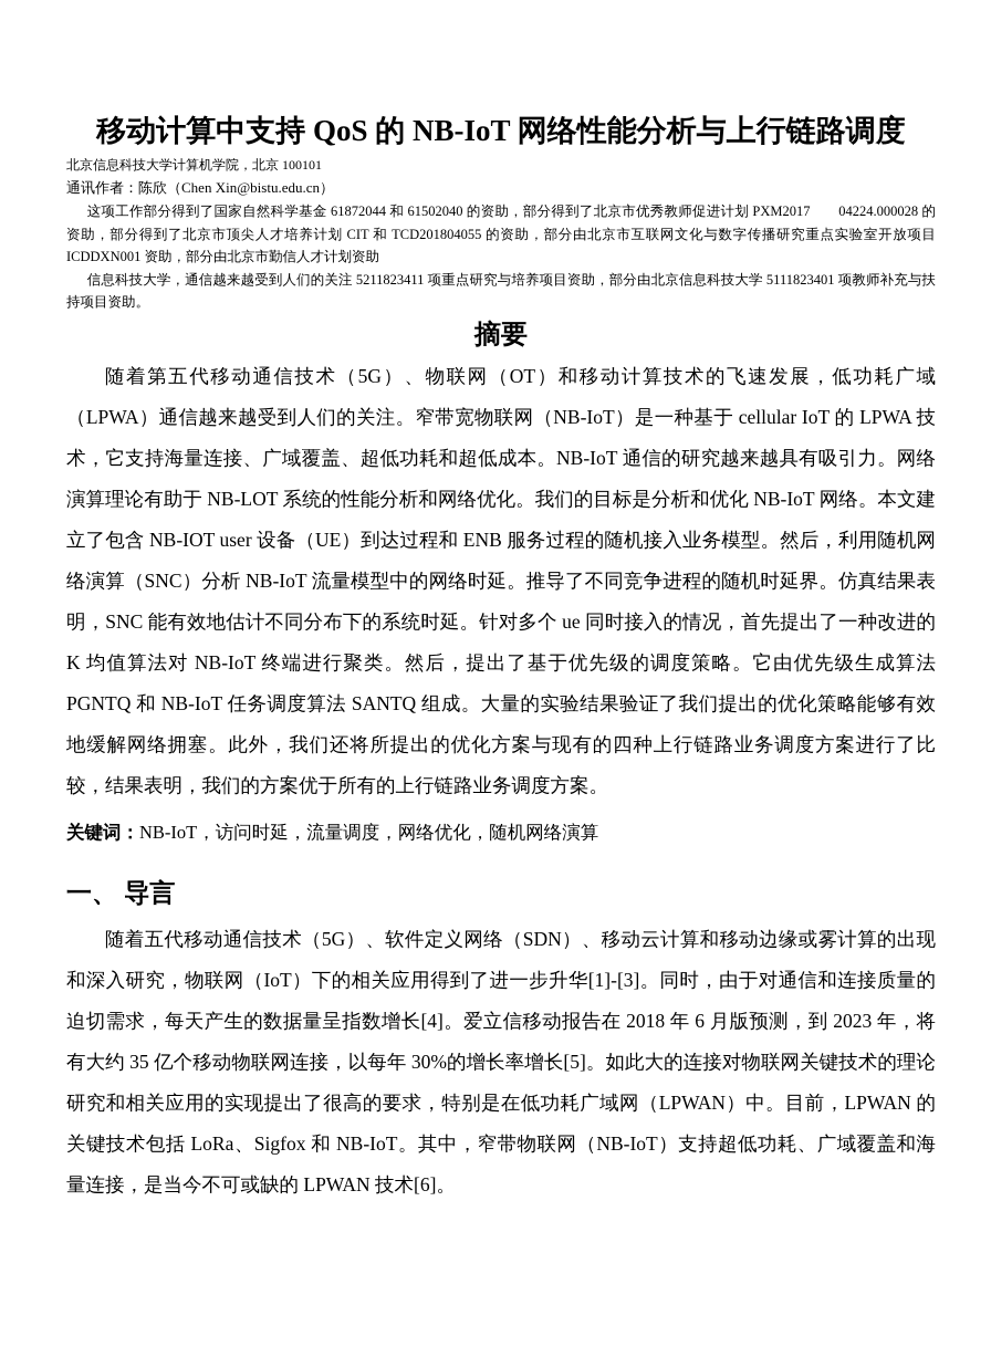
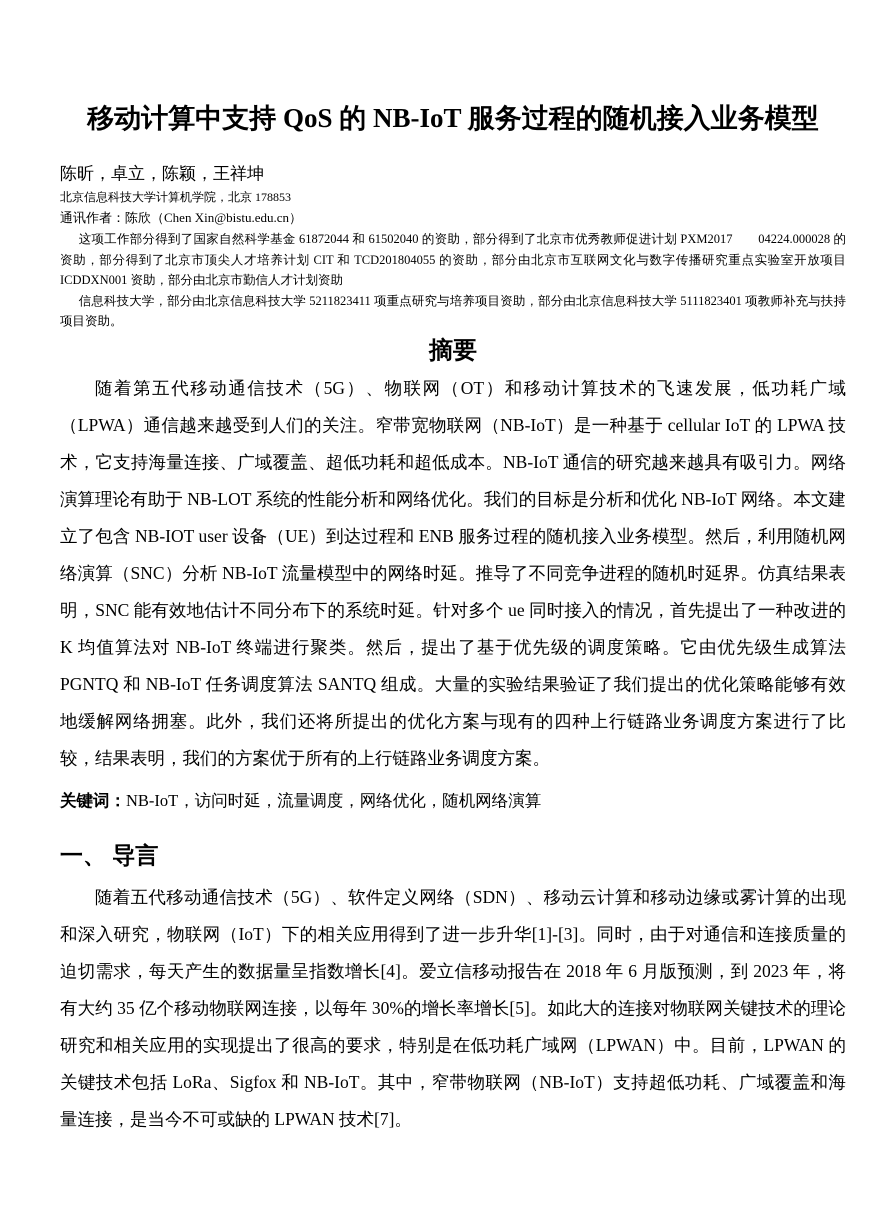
- 移动计算中支持 QoS 的 NB-IoT 网络性能分析与上行链路调度
+ 移动计算中支持 QoS 的 NB-IoT 服务过程的随机接入业务模型
+ 陈昕，卓立，陈颖，王祥坤
- 北京信息科技大学计算机学院，北京 100101
+ 北京信息科技大学计算机学院，北京 178853
  通讯作者：陈欣（Chen Xin@bistu.edu.cn）
  这项工作部分得到了国家自然科学基金 61872044 和 61502040 的资助，部分得到了北京市优秀教师促进计划 PXM2017 04224.000028 的资助，部分得到了北京市顶尖人才培养计划 CIT 和 TCD201804055 的资助，部分由北京市互联网文化与数字传播研究重点实验室开放项目 ICDDXN001 资助，部分由北京市勤信人才计划资助
- 信息科技大学，通信越来越受到人们的关注 5211823411 项重点研究与培养项目资助，部分由北京信息科技大学 5111823401 项教师补充与扶持项目资助。
+ 信息科技大学，部分由北京信息科技大学 5211823411 项重点研究与培养项目资助，部分由北京信息科技大学 5111823401 项教师补充与扶持项目资助。
  摘要
  随着第五代移动通信技术（5G）、物联网（OT）和移动计算技术的飞速发展，低功耗广域（LPWA）通信越来越受到人们的关注。窄带宽物联网（NB-IoT）是一种基于 cellular IoT 的 LPWA 技术，它支持海量连接、广域覆盖、超低功耗和超低成本。NB-IoT 通信的研究越来越具有吸引力。网络演算理论有助于 NB-LOT 系统的性能分析和网络优化。我们的目标是分析和优化 NB-IoT 网络。本文建立了包含 NB-IOT user 设备（UE）到达过程和 ENB 服务过程的随机接入业务模型。然后，利用随机网络演算（SNC）分析 NB-IoT 流量模型中的网络时延。推导了不同竞争进程的随机时延界。仿真结果表明，SNC 能有效地估计不同分布下的系统时延。针对多个 ue 同时接入的情况，首先提出了一种改进的 K 均值算法对 NB-IoT 终端进行聚类。然后，提出了基于优先级的调度策略。它由优先级生成算法 PGNTQ 和 NB-IoT 任务调度算法 SANTQ 组成。大量的实验结果验证了我们提出的优化策略能够有效地缓解网络拥塞。此外，我们还将所提出的优化方案与现有的四种上行链路业务调度方案进行了比较，结果表明，我们的方案优于所有的上行链路业务调度方案。
  关键词：NB-IoT，访问时延，流量调度，网络优化，随机网络演算
  一、 导言
- 随着五代移动通信技术（5G）、软件定义网络（SDN）、移动云计算和移动边缘或雾计算的出现和深入研究，物联网（IoT）下的相关应用得到了进一步升华[1]-[3]。同时，由于对通信和连接质量的迫切需求，每天产生的数据量呈指数增长[4]。爱立信移动报告在 2018 年 6 月版预测，到 2023 年，将有大约 35 亿个移动物联网连接，以每年 30%的增长率增长[5]。如此大的连接对物联网关键技术的理论研究和相关应用的实现提出了很高的要求，特别是在低功耗广域网（LPWAN）中。目前，LPWAN 的关键技术包括 LoRa、Sigfox 和 NB-IoT。其中，窄带物联网（NB-IoT）支持超低功耗、广域覆盖和海量连接，是当今不可或缺的 LPWAN 技术[6]。
+ 随着五代移动通信技术（5G）、软件定义网络（SDN）、移动云计算和移动边缘或雾计算的出现和深入研究，物联网（IoT）下的相关应用得到了进一步升华[1]-[3]。同时，由于对通信和连接质量的迫切需求，每天产生的数据量呈指数增长[4]。爱立信移动报告在 2018 年 6 月版预测，到 2023 年，将有大约 35 亿个移动物联网连接，以每年 30%的增长率增长[5]。如此大的连接对物联网关键技术的理论研究和相关应用的实现提出了很高的要求，特别是在低功耗广域网（LPWAN）中。目前，LPWAN 的关键技术包括 LoRa、Sigfox 和 NB-IoT。其中，窄带物联网（NB-IoT）支持超低功耗、广域覆盖和海量连接，是当今不可或缺的 LPWAN 技术[7]。
